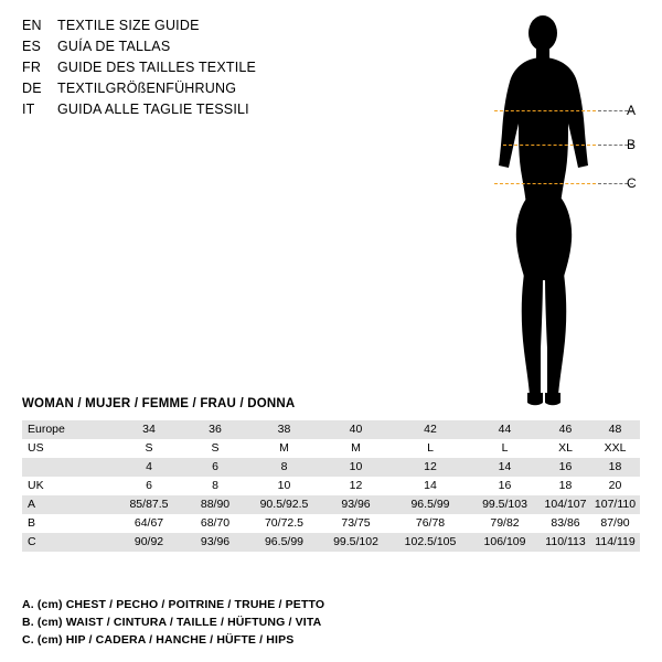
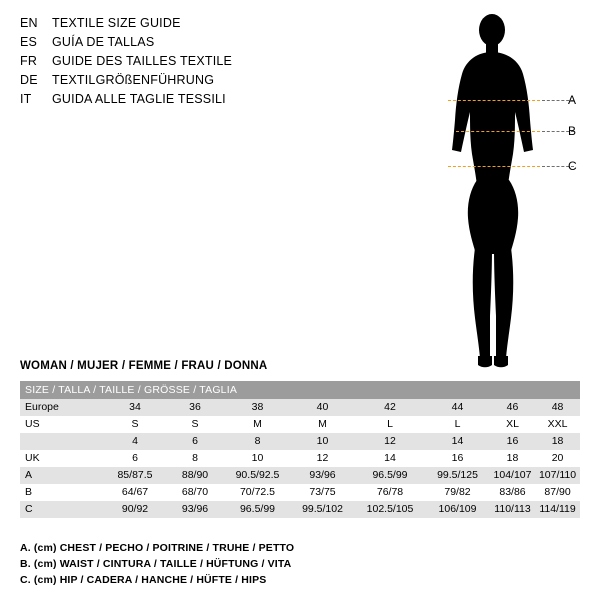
  EN
  TEXTILE SIZE GUIDE
  ES
  GUÍA DE TALLAS
  FR
  GUIDE DES TAILLES TEXTILE
  DE
  TEXTILGRÖßENFÜHRUNG
  IT
  GUIDA ALLE TAGLIE TESSILI
  A
  B
  C
  WOMAN / MUJER / FEMME / FRAU / DONNA
+ SIZE / TALLA / TAILLE / GRÖSSE / TAGLIA
  Europe	34	36	38	40	42	44	46	48
  US	S	S	M	M	L	L	XL	XXL
  	4	6	8	10	12	14	16	18
  UK	6	8	10	12	14	16	18	20
- A	85/87.5	88/90	90.5/92.5	93/96	96.5/99	99.5/103	104/107	107/110
+ A	85/87.5	88/90	90.5/92.5	93/96	96.5/99	99.5/125	104/107	107/110
  B	64/67	68/70	70/72.5	73/75	76/78	79/82	83/86	87/90
  C	90/92	93/96	96.5/99	99.5/102	102.5/105	106/109	110/113	114/119
  A. (cm) CHEST / PECHO / POITRINE / TRUHE / PETTO
  B. (cm) WAIST / CINTURA / TAILLE / HÜFTUNG / VITA
  C. (cm) HIP / CADERA / HANCHE / HÜFTE / HIPS
